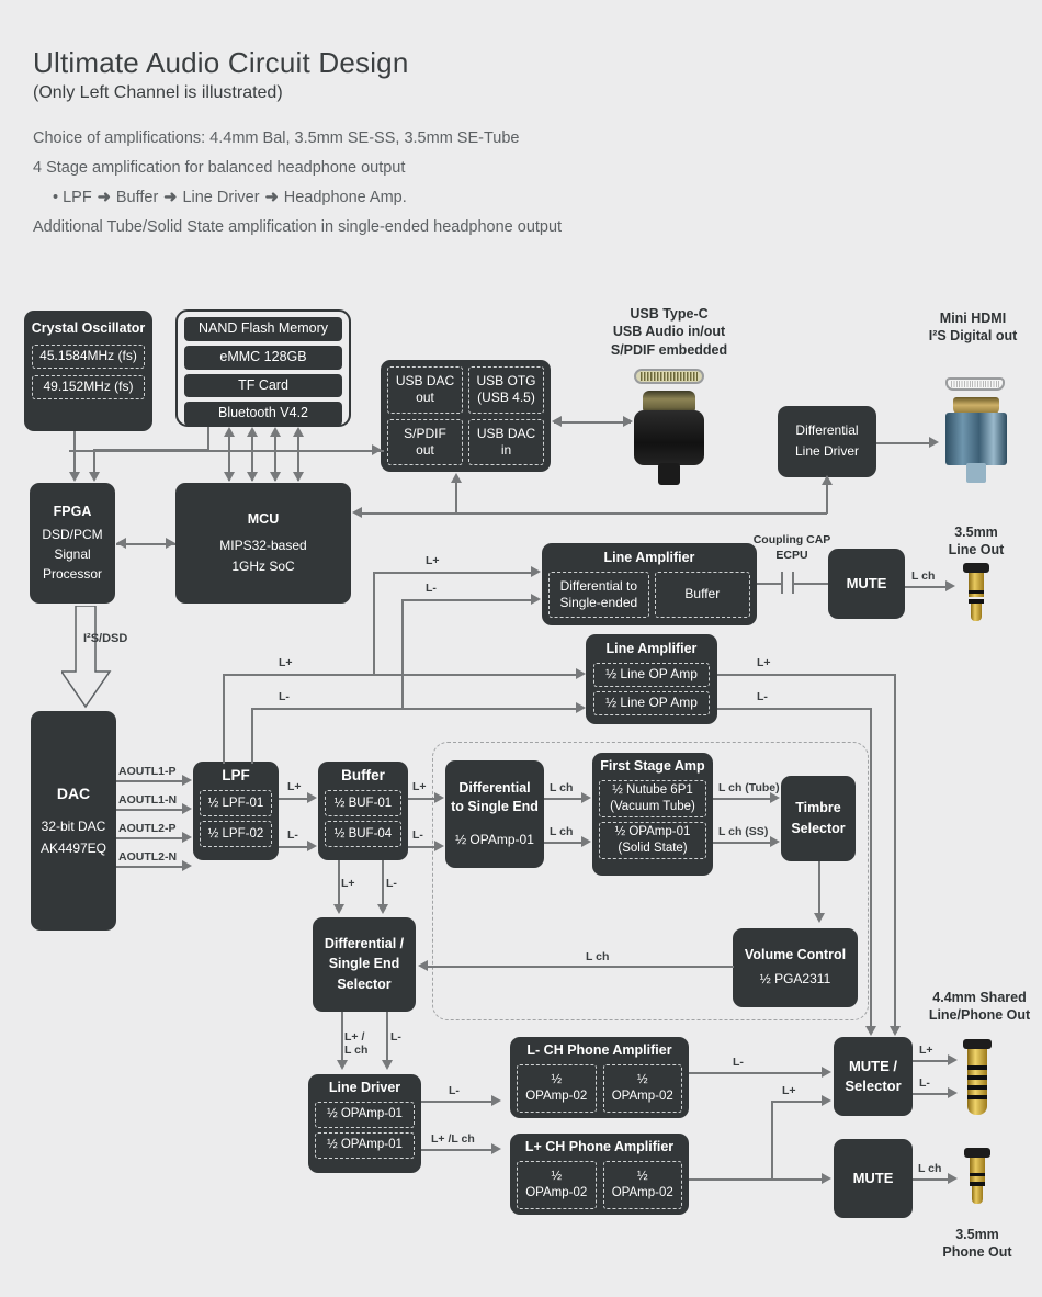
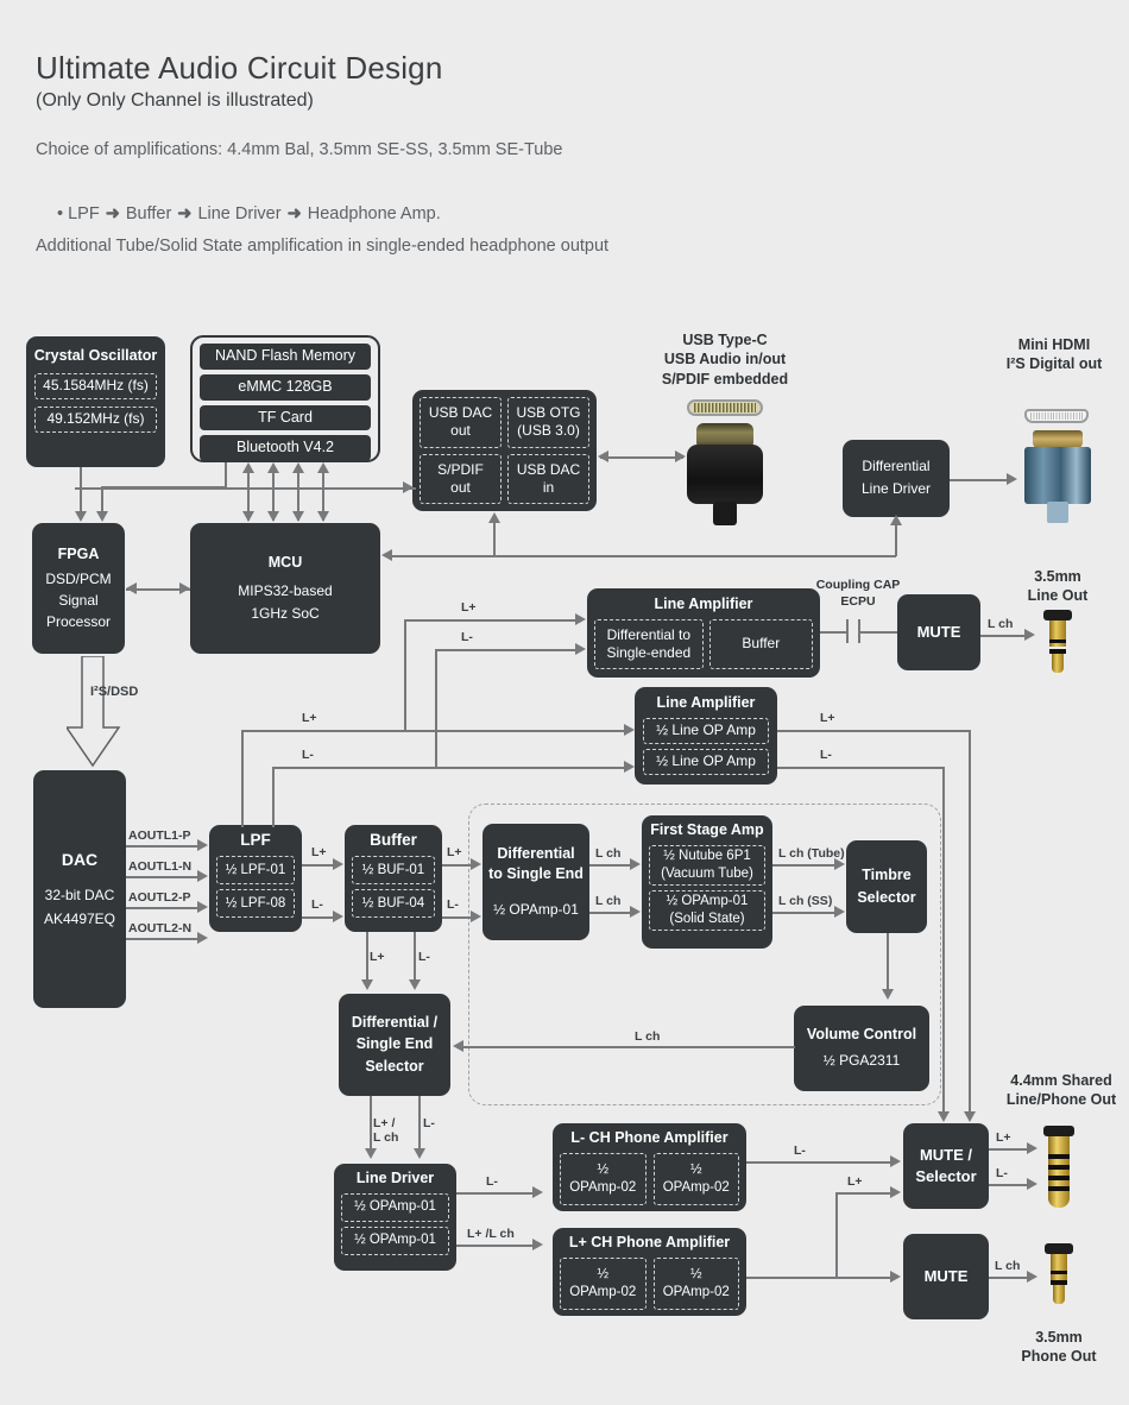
  Ultimate Audio Circuit Design
- (Only Left Channel is illustrated)
+ (Only Only Channel is illustrated)
  Choice of amplifications: 4.4mm Bal, 3.5mm SE-SS, 3.5mm SE-Tube
- 4 Stage amplification for balanced headphone output
  • LPF ➜ Buffer ➜ Line Driver ➜ Headphone Amp.
  Additional Tube/Solid State amplification in single-ended headphone output
  Crystal Oscillator
  45.1584MHz (fs)
  49.152MHz (fs)
  NAND Flash Memory
  eMMC 128GB
  TF Card
  Bluetooth V4.2
  FPGA
  DSD/PCM
  Signal
  Processor
  MCU
  MIPS32-based
  1GHz SoC
  USB DAC
  out
  S/PDIF
  out
  USB OTG
- (USB 4.5)
+ (USB 3.0)
  USB DAC
  in
  USB Type-C
  USB Audio in/out
  S/PDIF embedded
  Differential
  Line Driver
  Mini HDMI
  I²S Digital out
  Line Amplifier
  Differential to
  Single-ended
  Buffer
  Coupling CAP
  ECPU
  MUTE
  3.5mm
  Line Out
  Line Amplifier
  ½ Line OP Amp
  ½ Line OP Amp
  DAC
  32-bit DAC
  AK4497EQ
  LPF
  ½ LPF-01
- ½ LPF-02
+ ½ LPF-08
  Buffer
  ½ BUF-01
  ½ BUF-04
  Differential
  to Single End
  ½ OPAmp-01
  First Stage Amp
  ½ Nutube 6P1
  (Vacuum Tube)
  ½ OPAmp-01
  (Solid State)
  Timbre
  Selector
  Volume Control
  ½ PGA2311
  Differential /
  Single End
  Selector
  Line Driver
  ½ OPAmp-01
  ½ OPAmp-01
  L- CH Phone Amplifier
  ½
  OPAmp-02
  ½
  OPAmp-02
  L+ CH Phone Amplifier
  ½
  OPAmp-02
  ½
  OPAmp-02
  MUTE /
  Selector
  MUTE
  4.4mm Shared
  Line/Phone Out
  3.5mm
  Phone Out
  I²S/DSD
  AOUTL1-P
  AOUTL1-N
  AOUTL2-P
  AOUTL2-N
  L+
  L-
  L+
  L-
  L+
  L-
  L ch
  L+
  L-
  L+
  L-
  L+
  L-
  L ch
  L ch
  L ch (Tube)
  L ch (SS)
  L ch
  L+ /
  L ch
  L-
  L-
  L+ /L ch
  L-
  L ch
  L+
  L+
  L-
